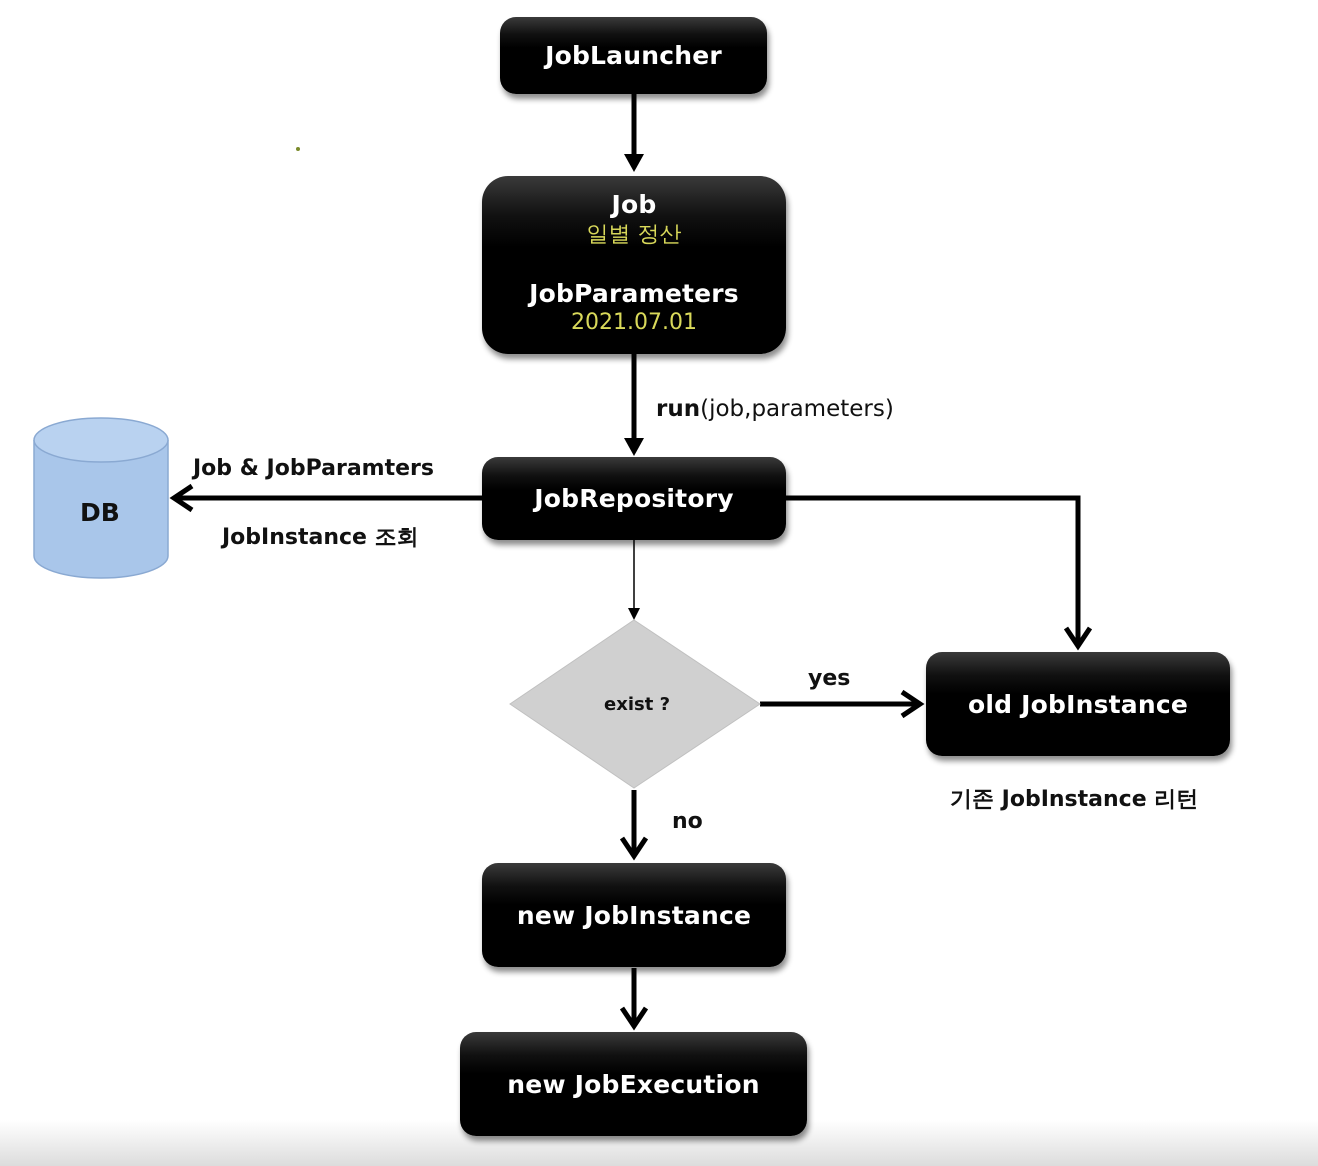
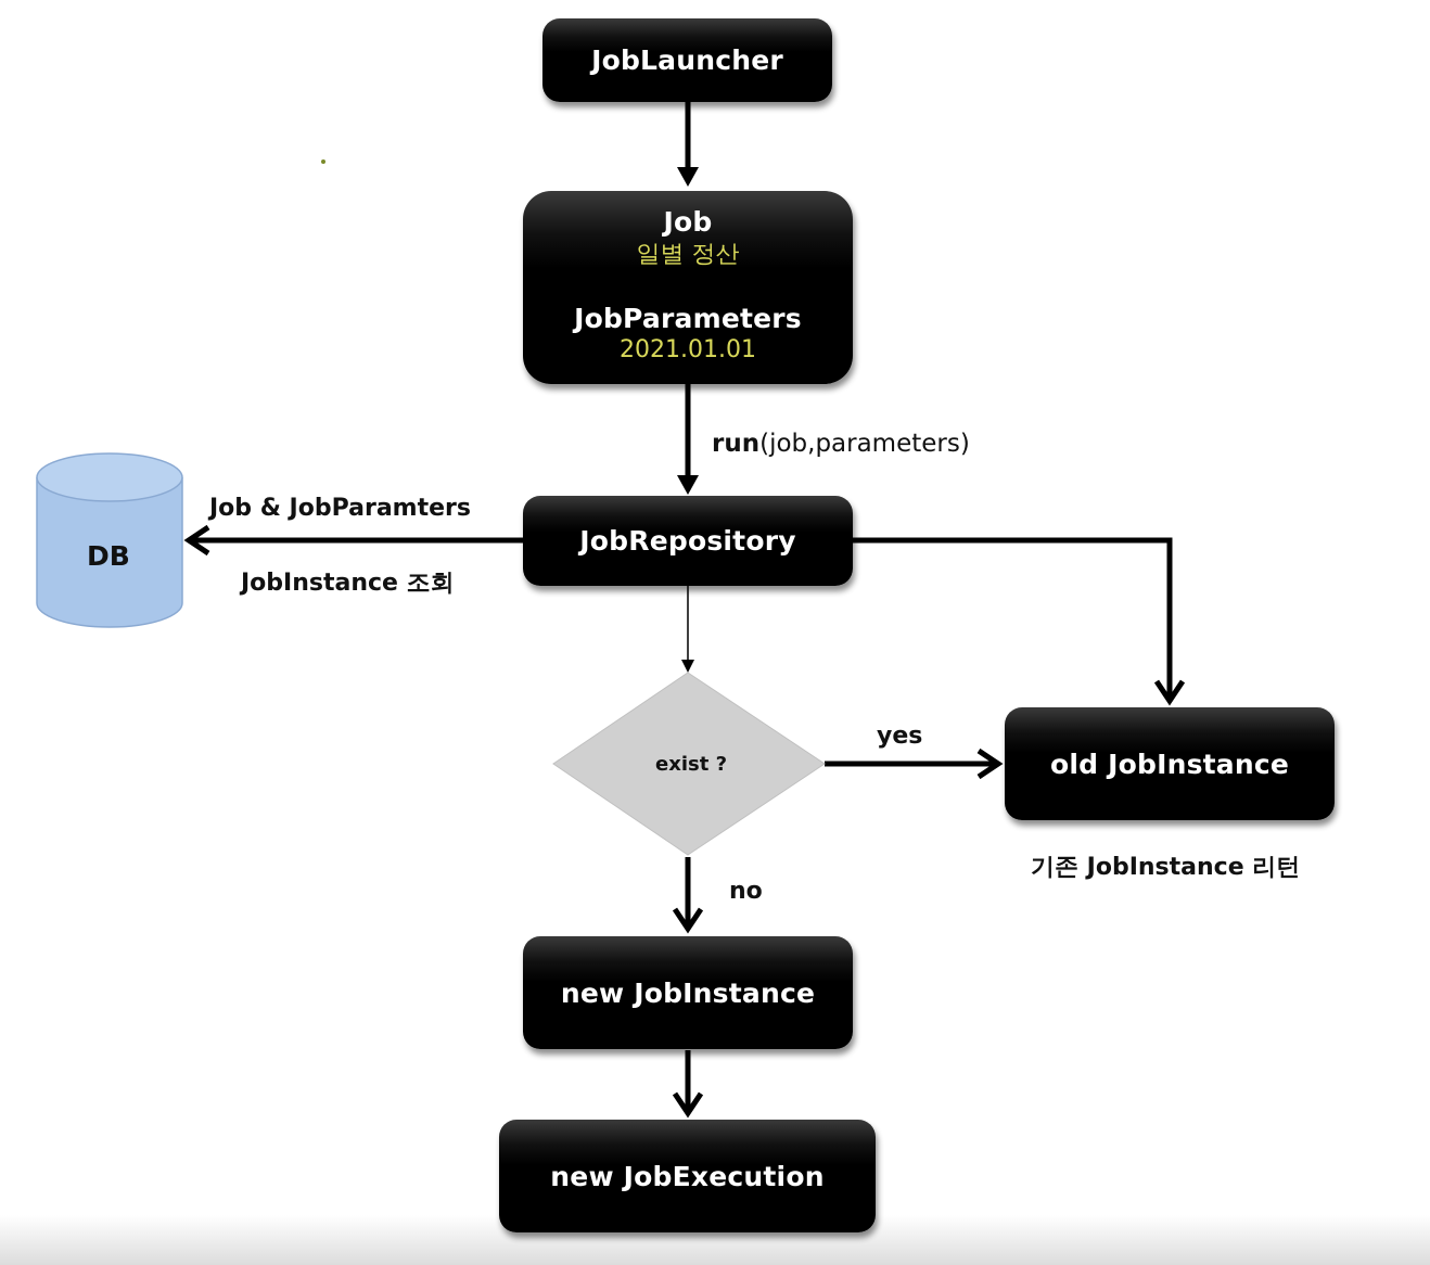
  JobLauncher
  Job
  일별 정산
  JobParameters
- 2021.07.01
+ 2021.01.01
  JobRepository
  DB
  run(job,parameters)
  Job & JobParamters
  JobInstance 조회
  exist ?
  yes
  no
  old JobInstance
  기존 JobInstance 리턴
  new JobInstance
  new JobExecution
